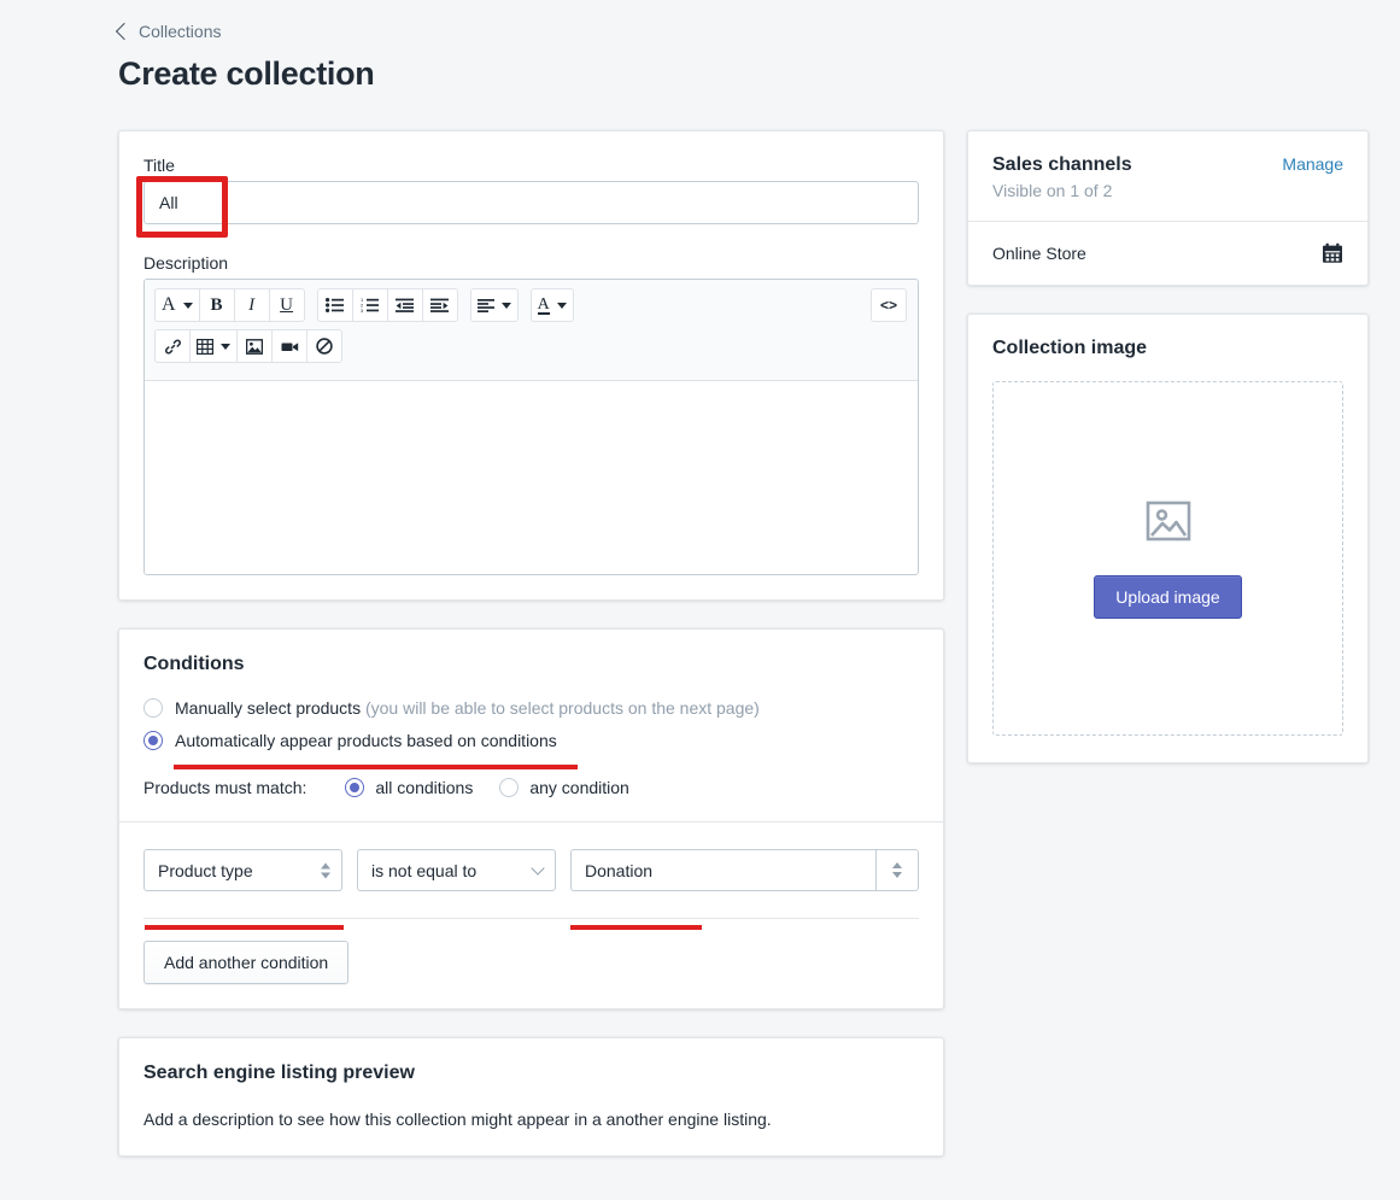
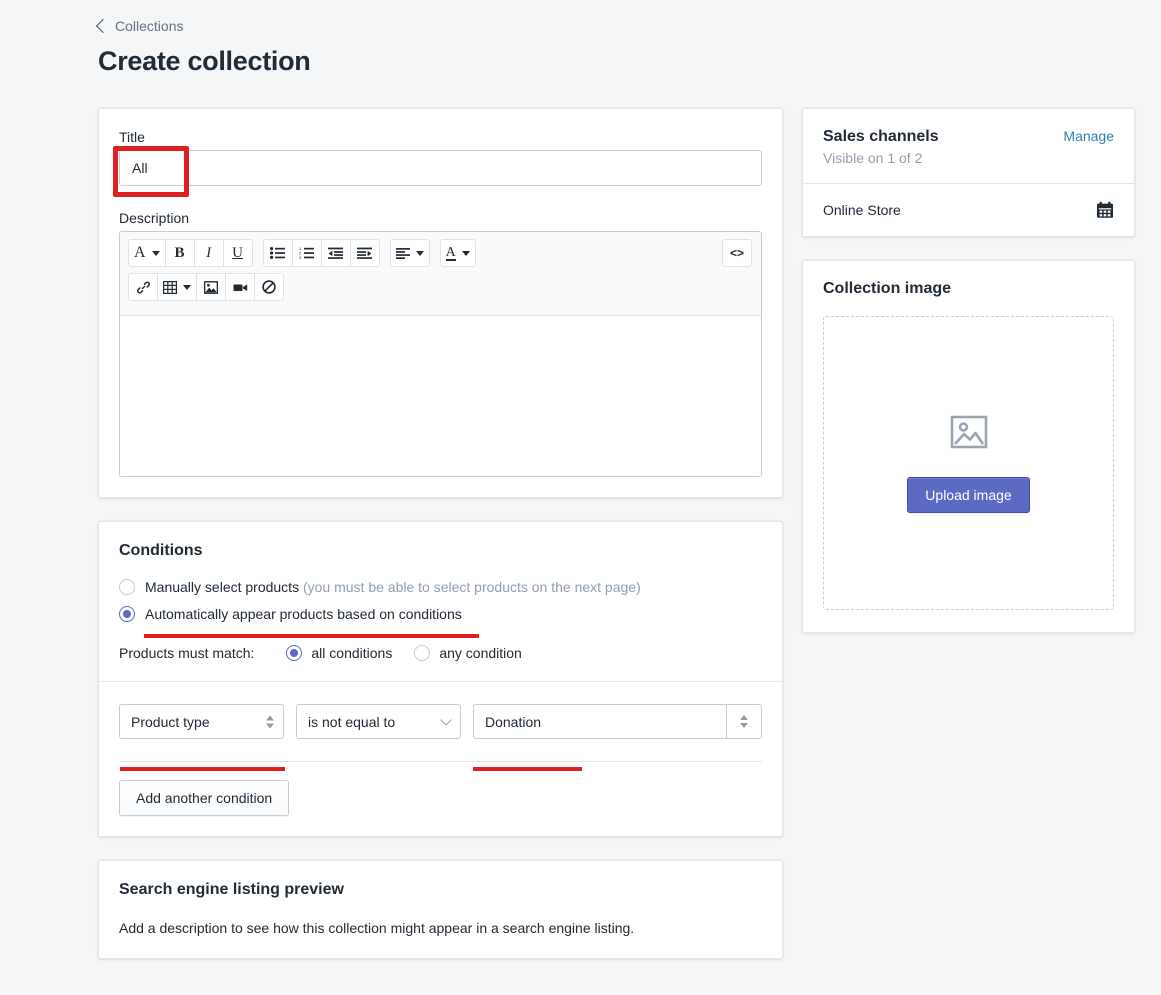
  Collections
  Create collection
  Title
  All
  Description
  A
  B
  I
  U
  A
  <>
  Conditions
- Manually select products (you will be able to select products on the next page)
+ Manually select products (you must be able to select products on the next page)
  Automatically appear products based on conditions
  Products must match:
  all conditions
  any condition
  Product type
  is not equal to
  Donation
  Add another condition
  Search engine listing preview
- Add a description to see how this collection might appear in a another engine listing.
+ Add a description to see how this collection might appear in a search engine listing.
  Sales channels
  Visible on 1 of 2
  Manage
  Online Store
  Collection image
  Upload image
